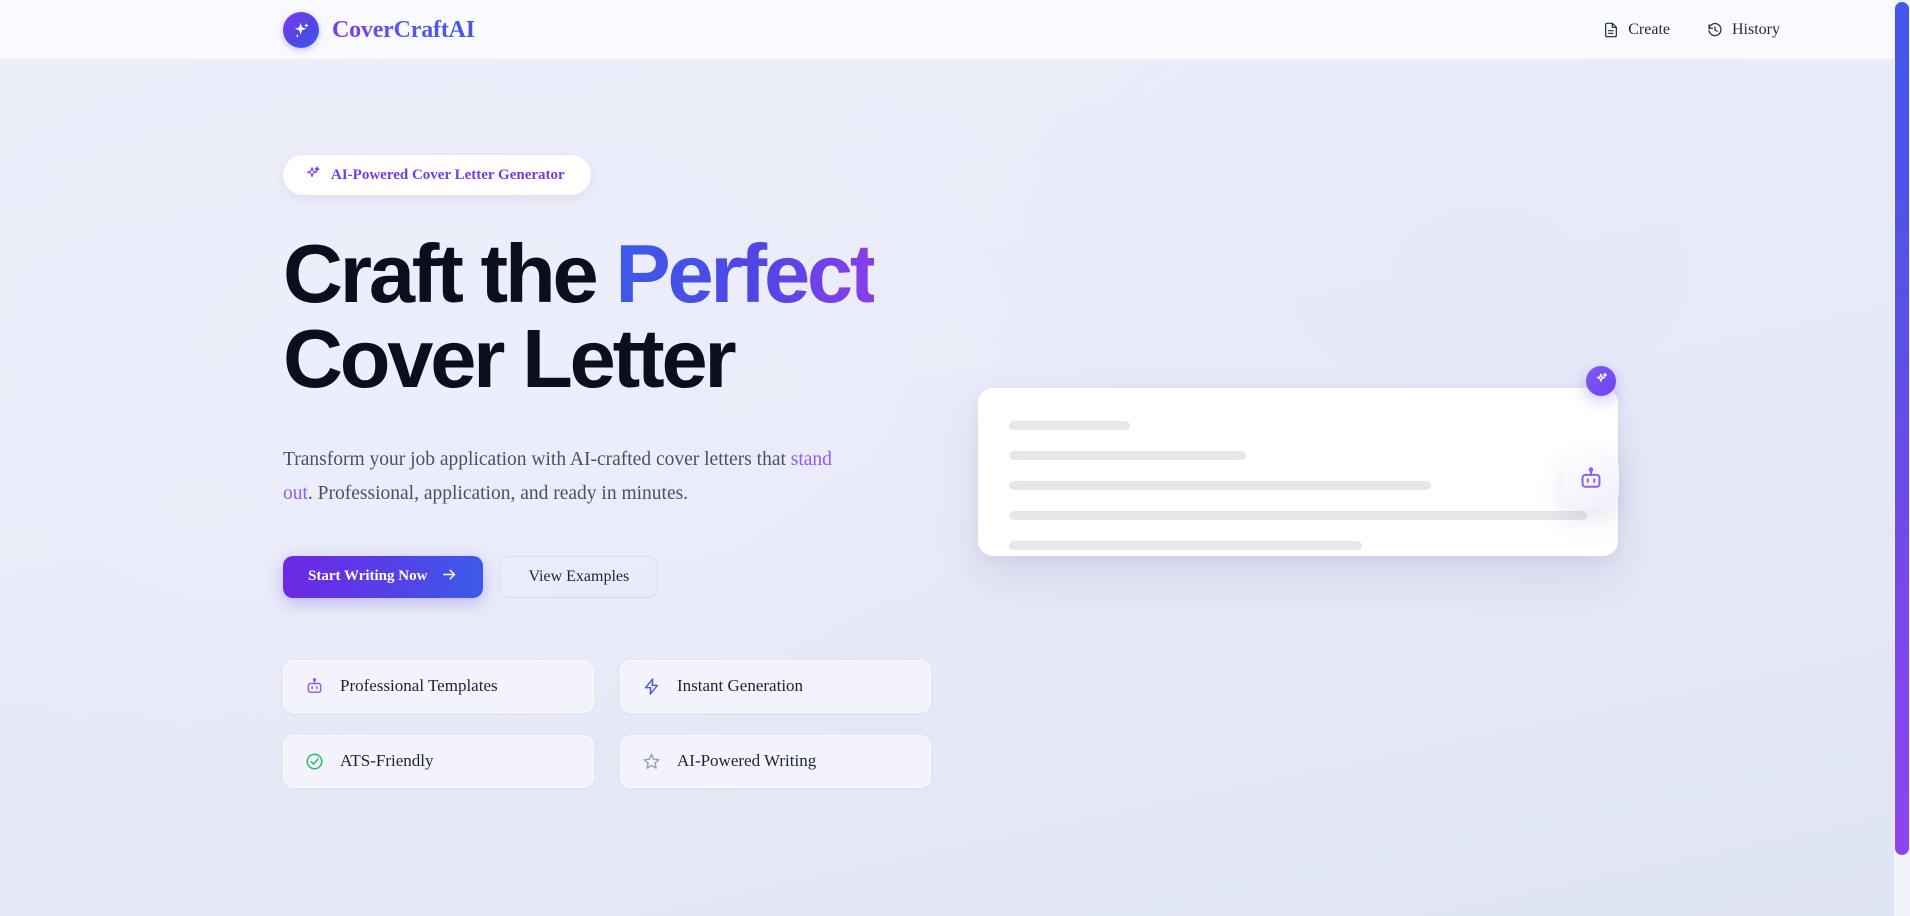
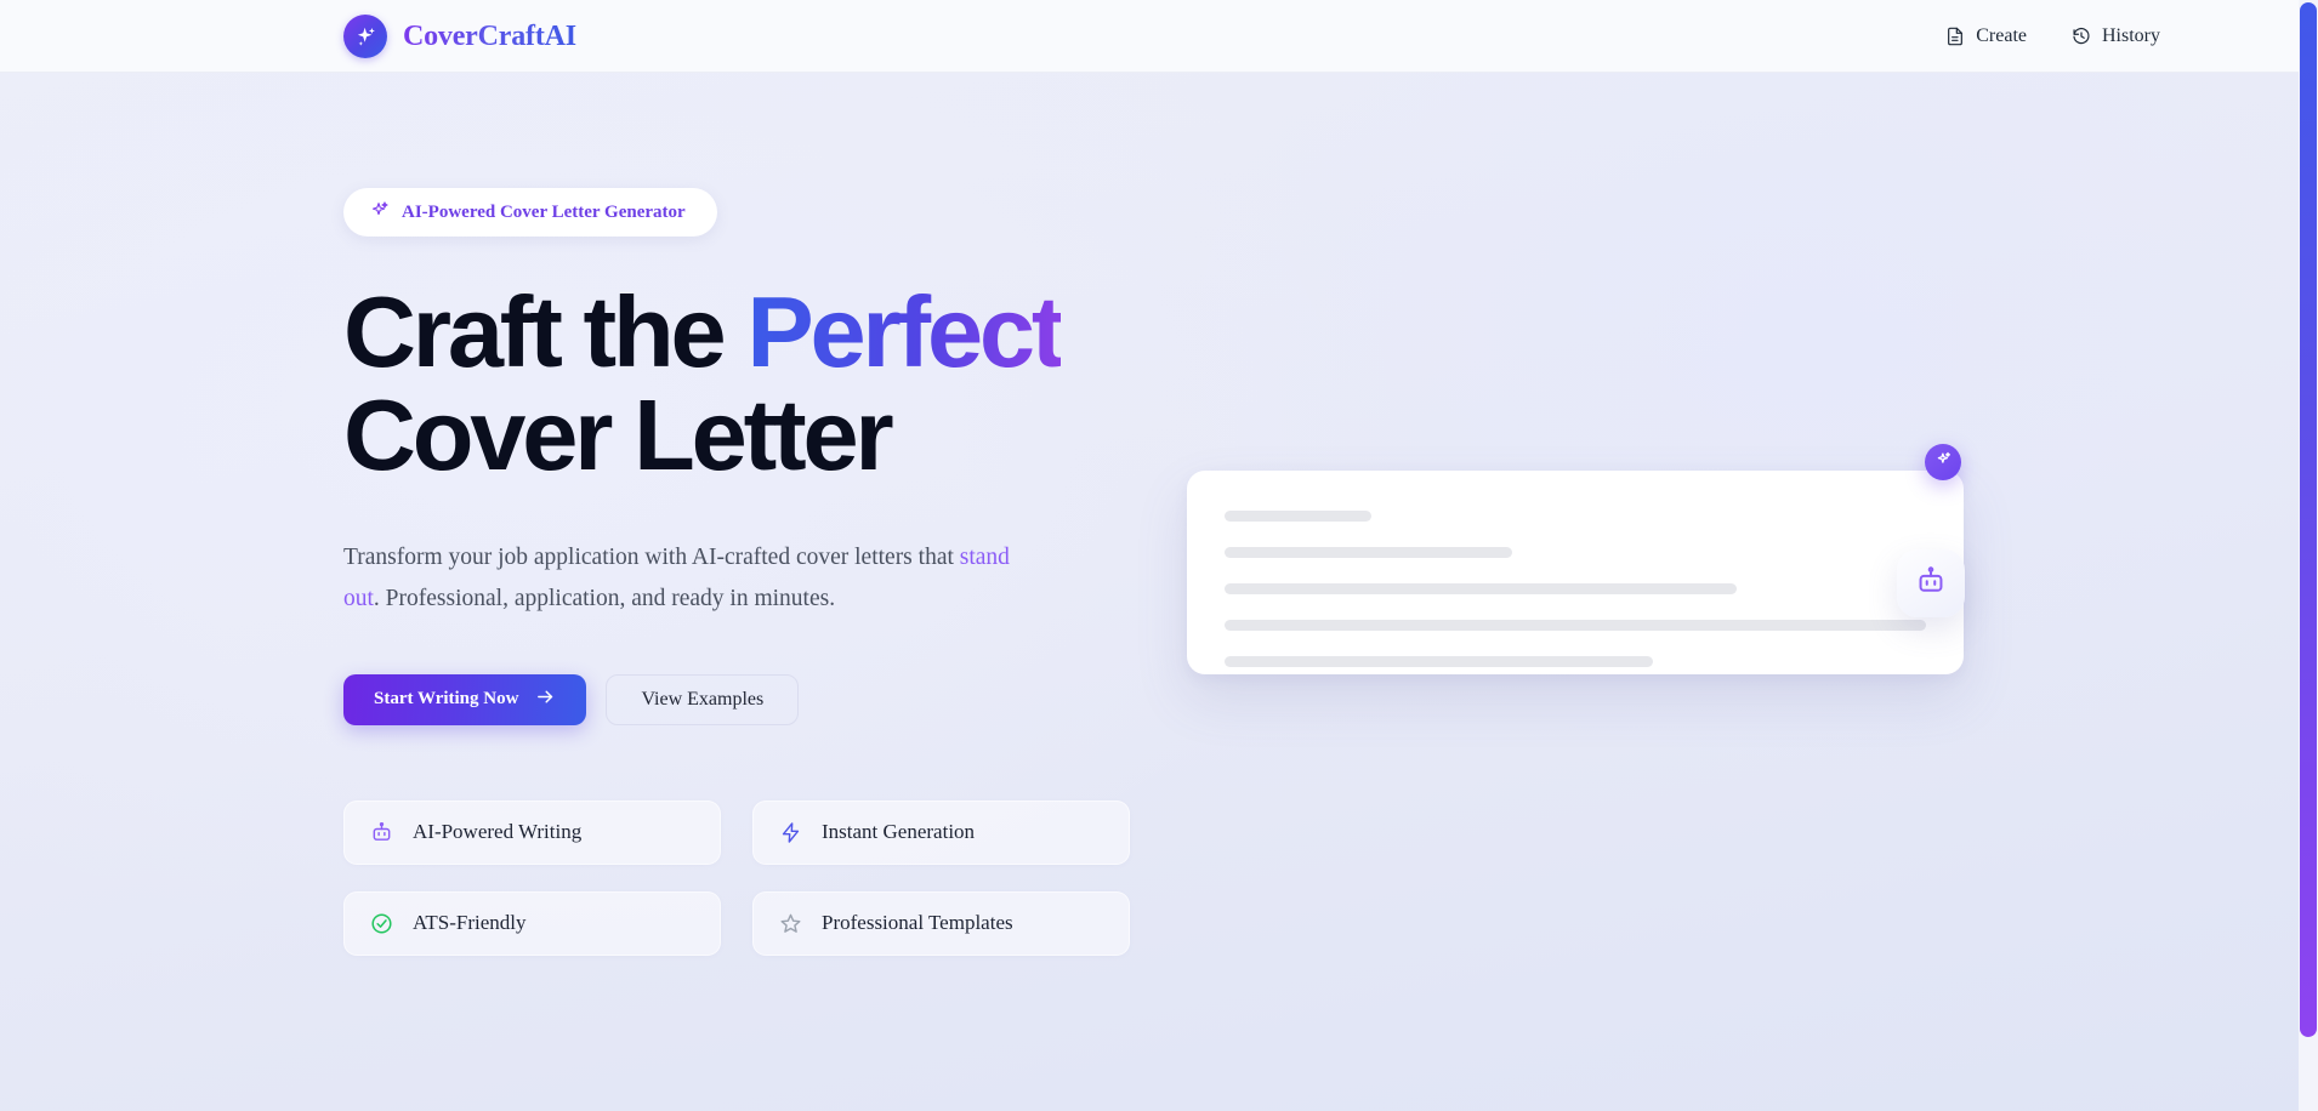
  CoverCraftAI
  Create
  History
  AI-Powered Cover Letter Generator
  Craft the Perfect
  Cover Letter
  Transform your job application with AI-crafted cover letters that stand out. Professional, application, and ready in minutes.
  Start Writing Now
  View Examples
- Professional Templates
+ AI-Powered Writing
  Instant Generation
  ATS-Friendly
- AI-Powered Writing
+ Professional Templates
